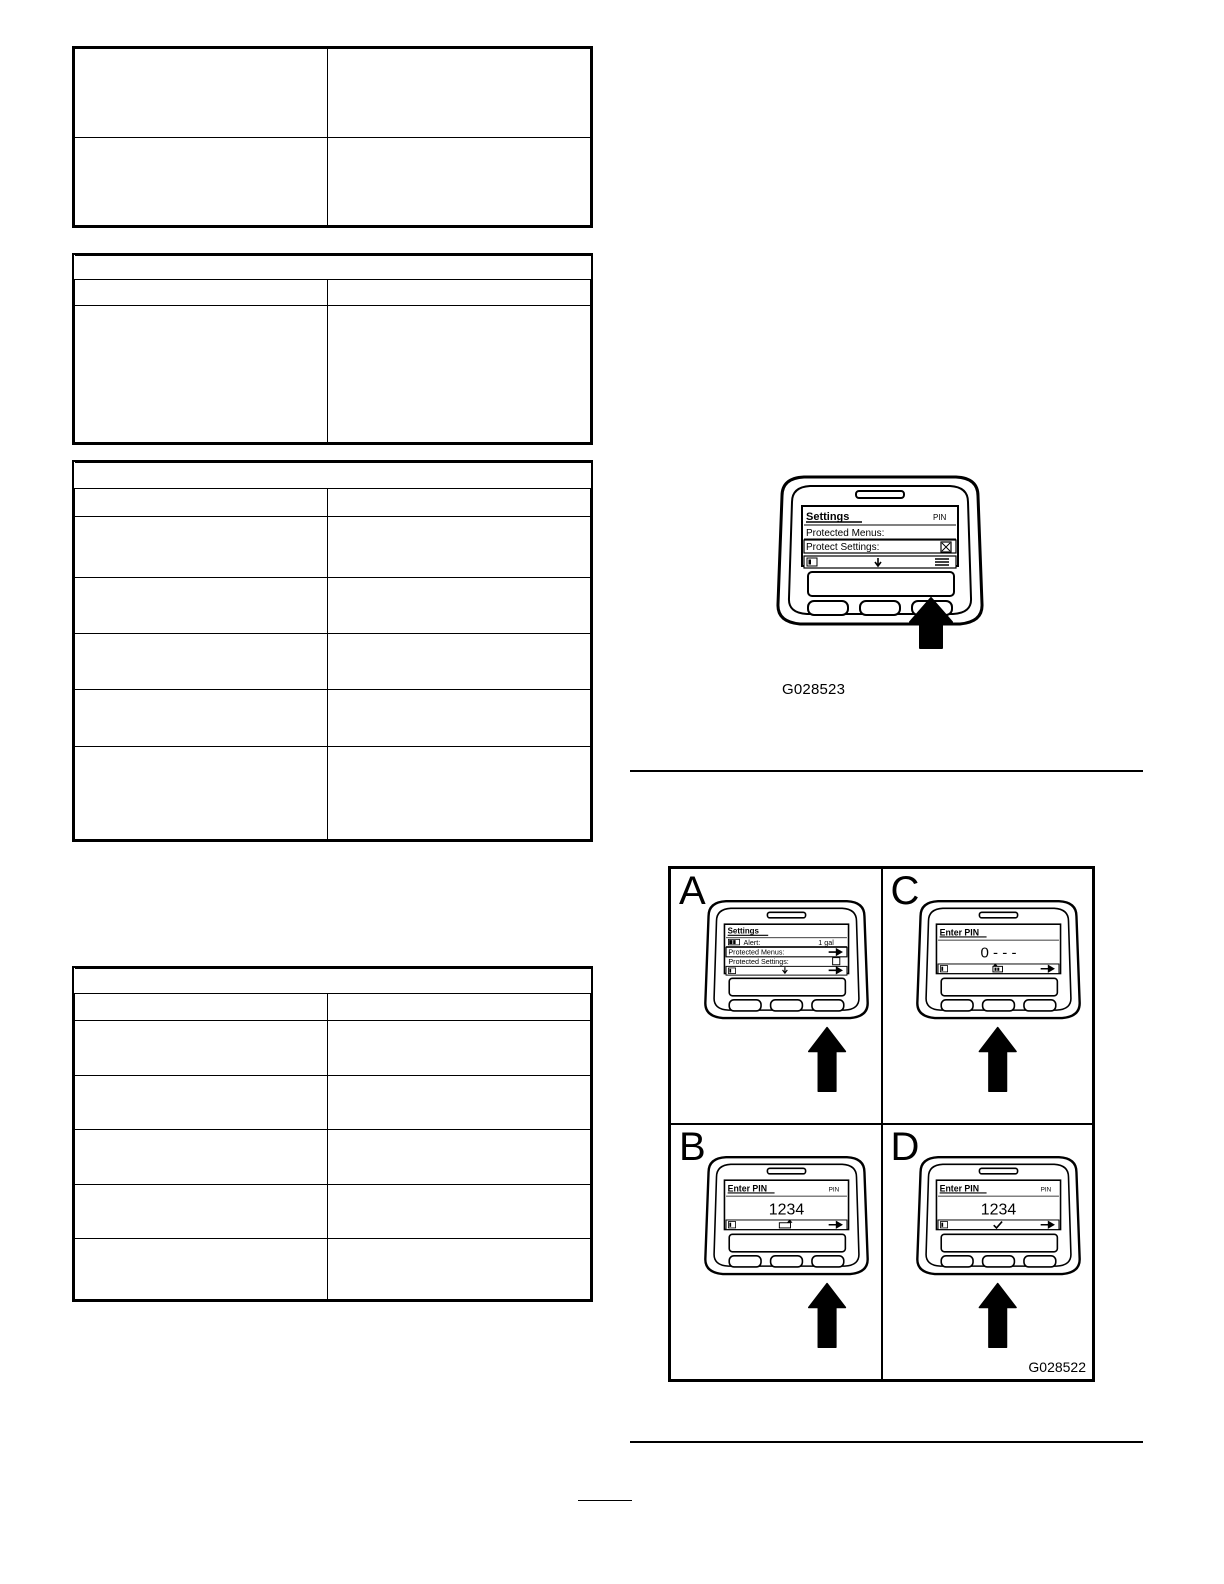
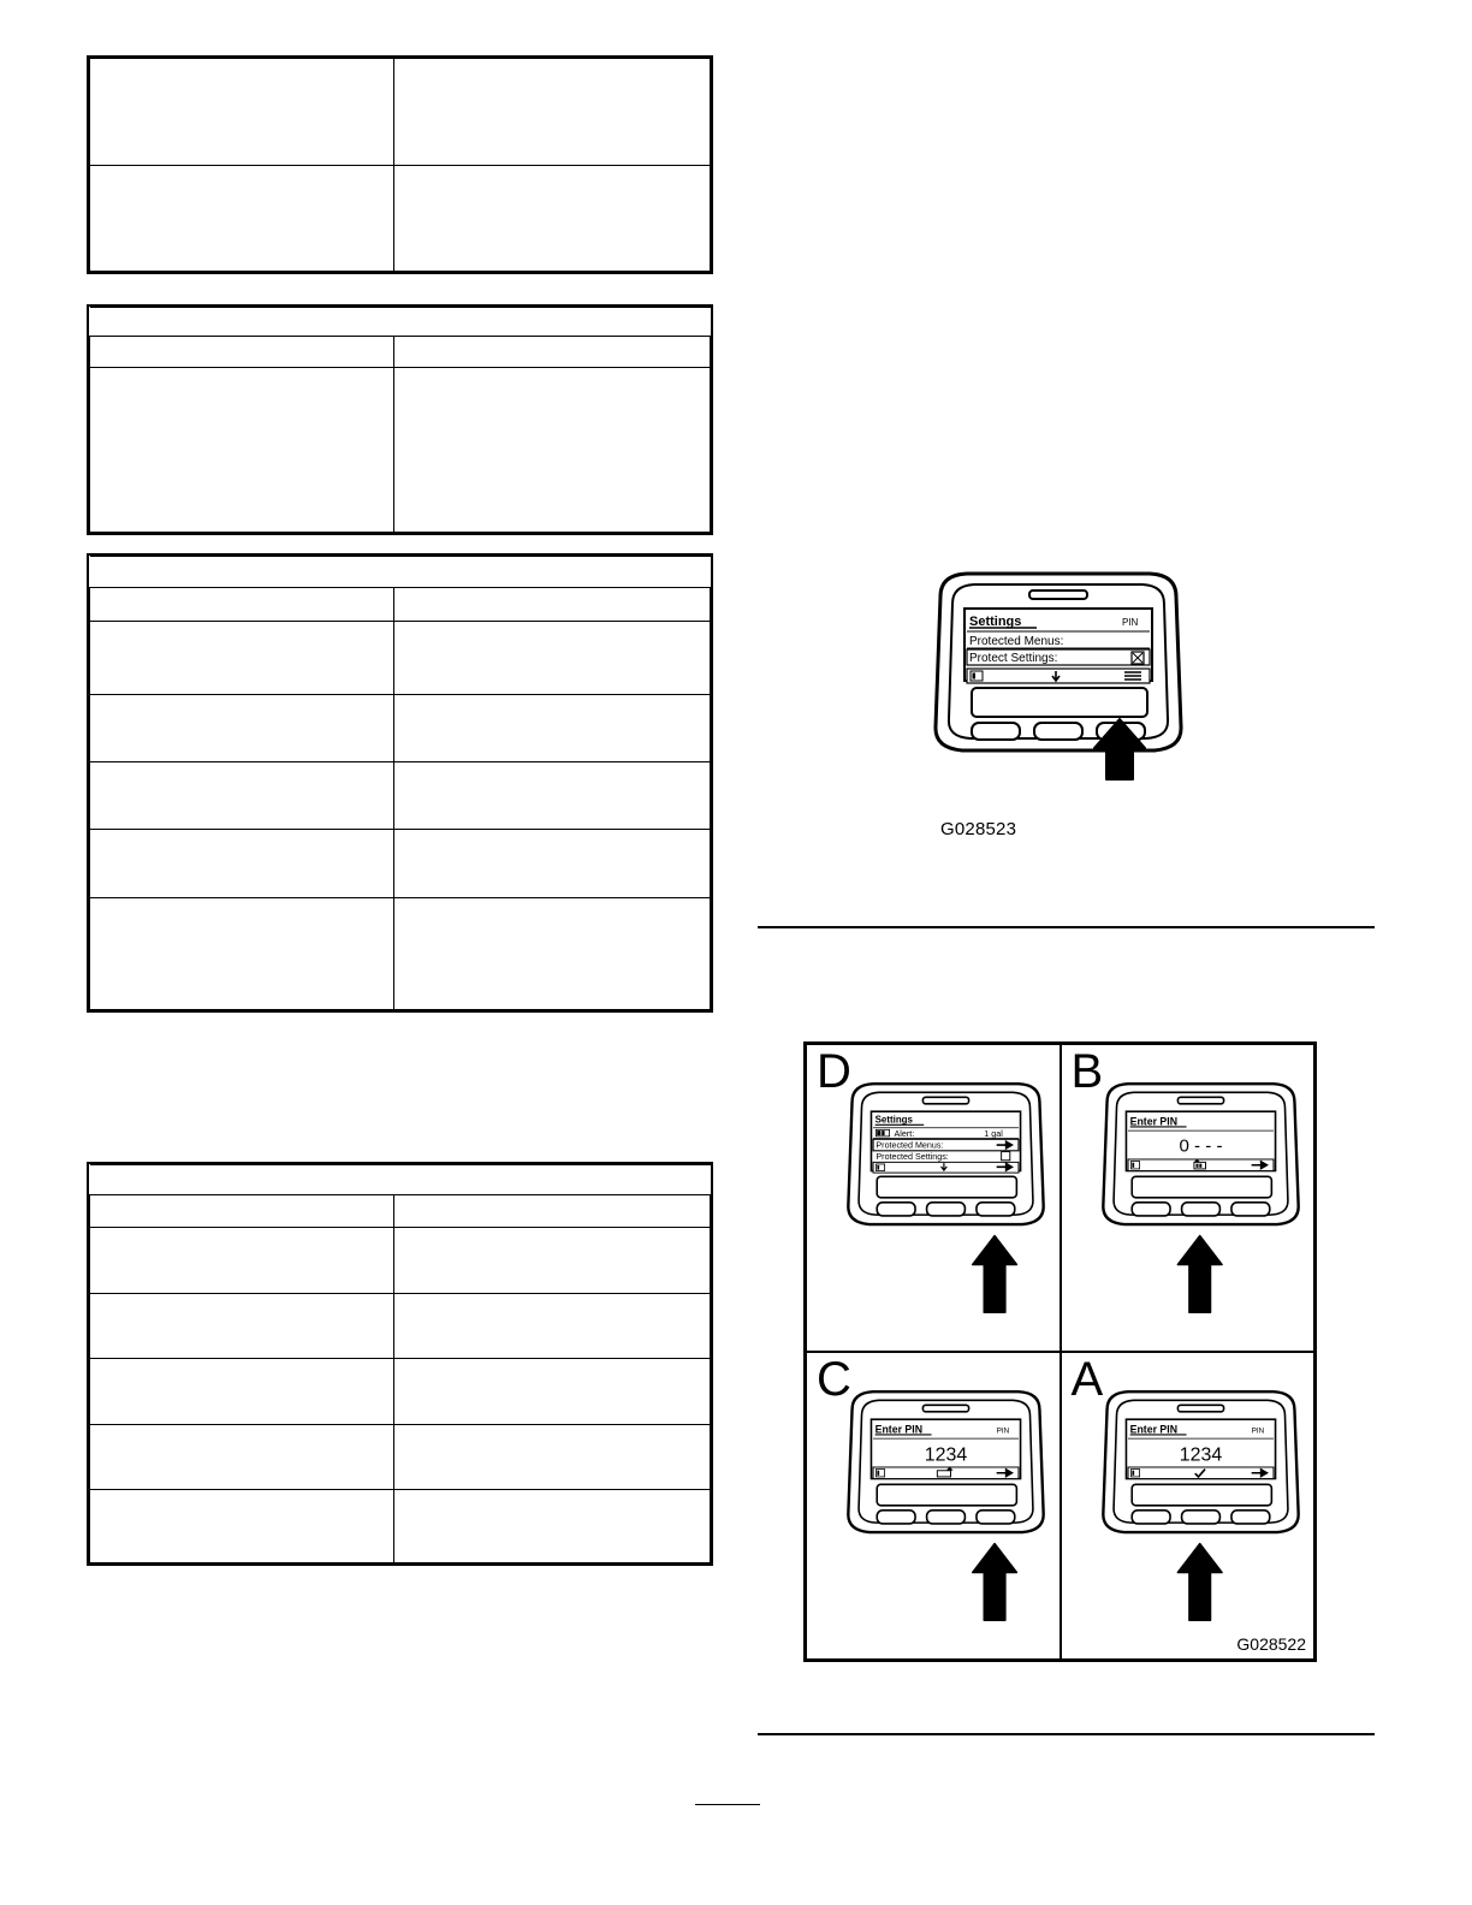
  Settings
  PIN
  Protected Menus:
  Protect Settings:
  G028523
- A
+ D
  Settings
  Alert:
  1 gal
  Protected Menus:
  Protected Settings:
- C
+ B
  Enter PIN
  0 - - -
- B
+ C
  Enter PIN
  1234
- D
+ A
  Enter PIN
  1234
  G028522
